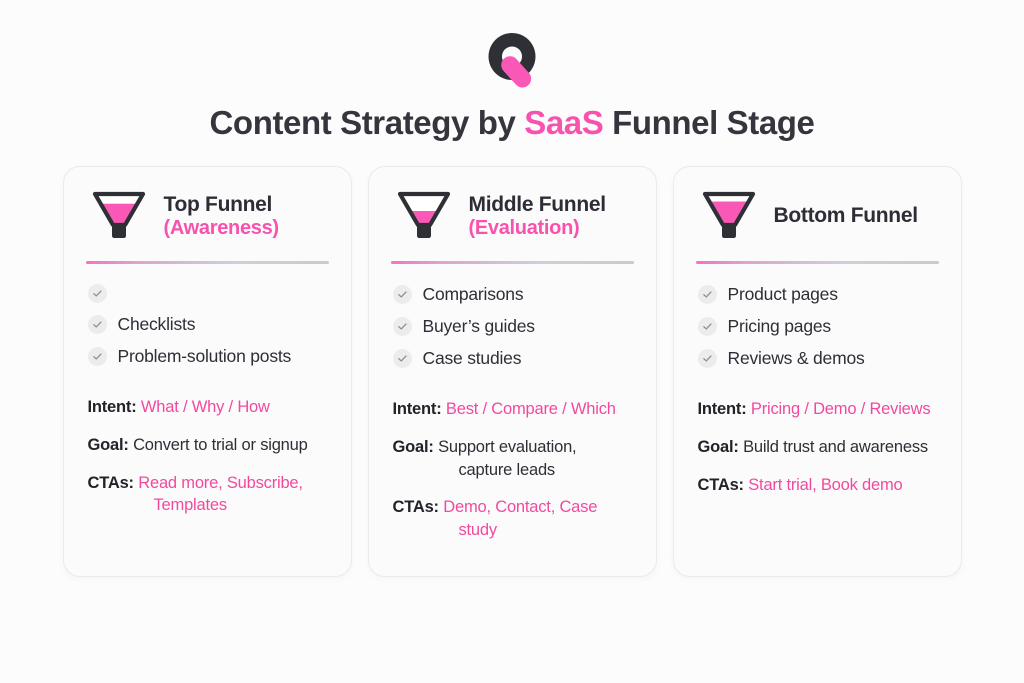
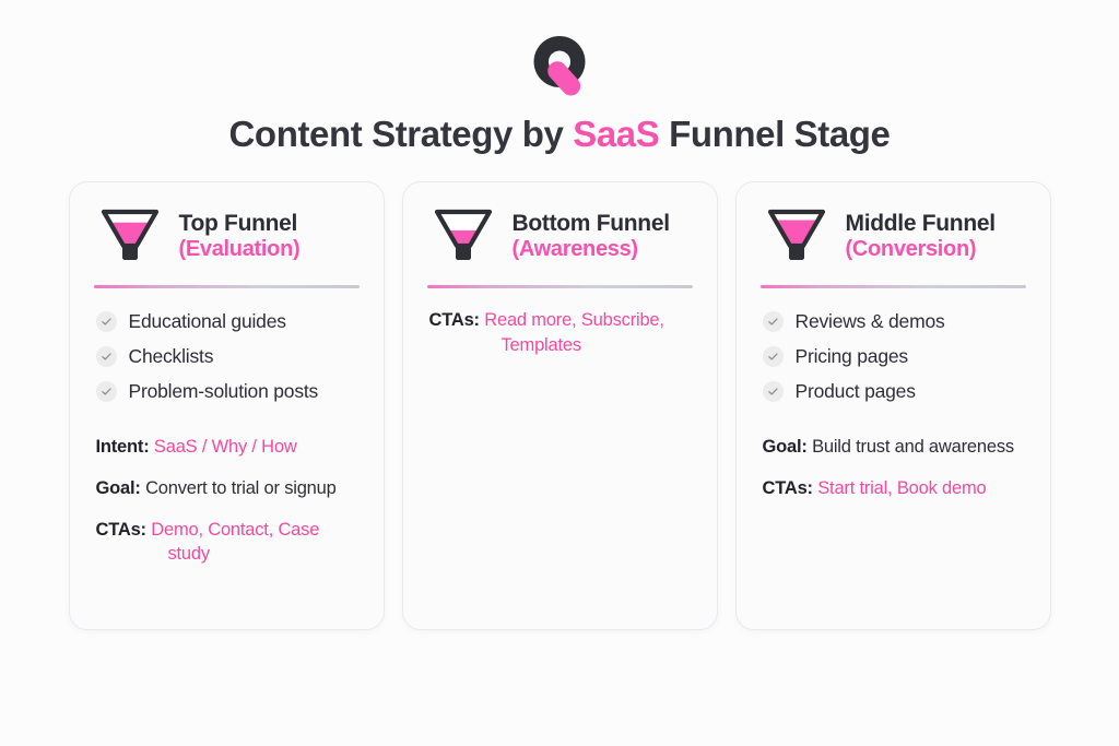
  Content Strategy by SaaS Funnel Stage
  Top Funnel
- (Awareness)
+ (Evaluation)
+ Educational guides
  Checklists
  Problem-solution posts
- Intent: What / Why / How
+ Intent: SaaS / Why / How
  Goal: Convert to trial or signup
- CTAs: Read more, Subscribe, Templates
+ CTAs: Demo, Contact, Case study
- Middle Funnel
+ Bottom Funnel
- (Evaluation)
+ (Awareness)
- Comparisons
- Buyer’s guides
- Case studies
- Intent: Best / Compare / Which
- Goal: Support evaluation, capture leads
- CTAs: Demo, Contact, Case study
+ CTAs: Read more, Subscribe, Templates
- Bottom Funnel
+ Middle Funnel
+ (Conversion)
- Product pages
+ Reviews & demos
  Pricing pages
- Reviews & demos
+ Product pages
- Intent: Pricing / Demo / Reviews
  Goal: Build trust and awareness
  CTAs: Start trial, Book demo
